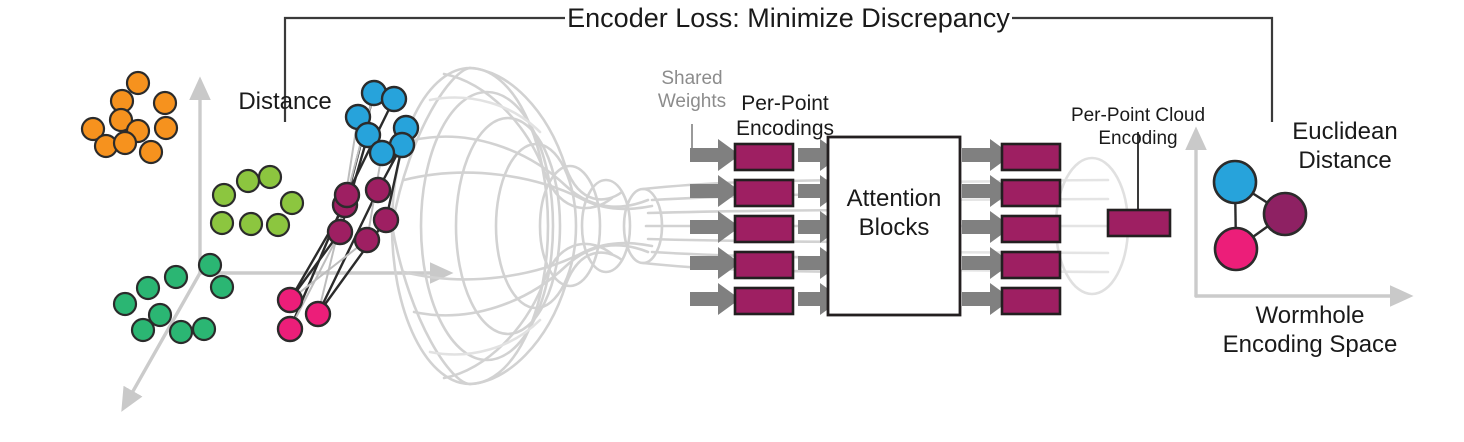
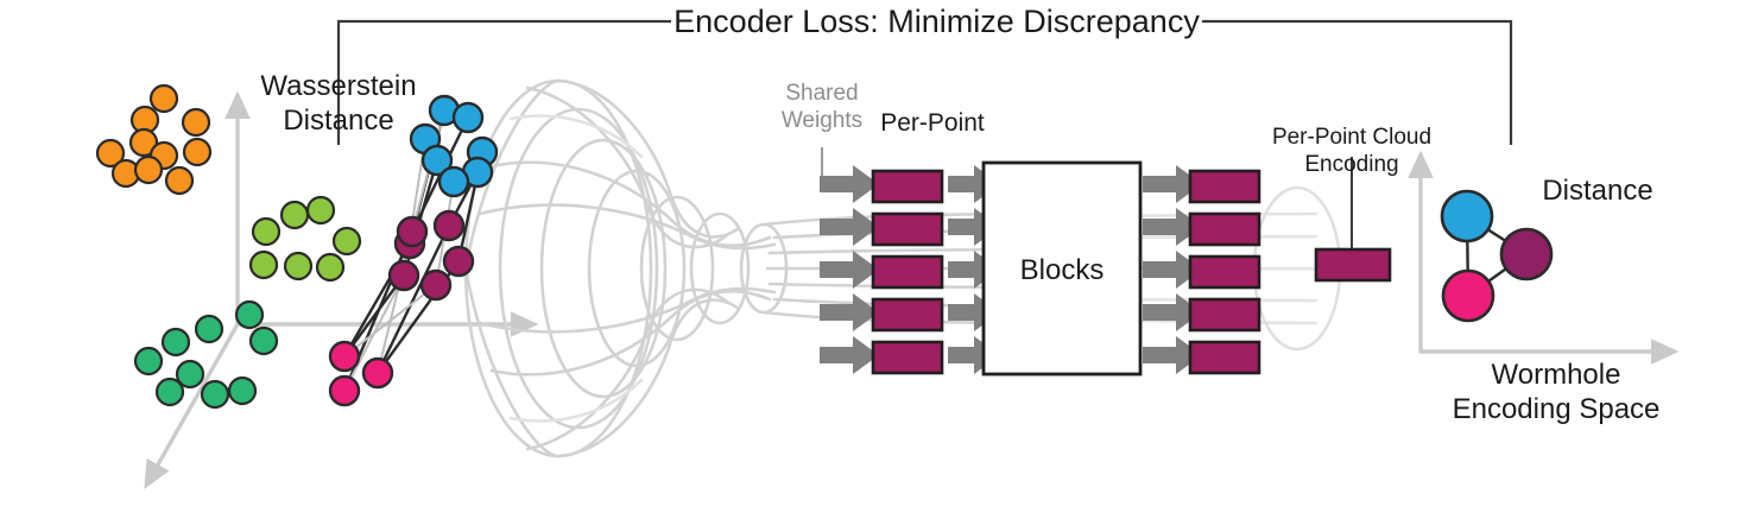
  Encoder Loss: Minimize Discrepancy
+ Wasserstein
  Distance
  Shared
  Weights
  Per-Point
- Encodings
- Attention
  Blocks
  Per-Point Cloud
  Encoding
- Euclidean
  Distance
  Wormhole
  Encoding Space
